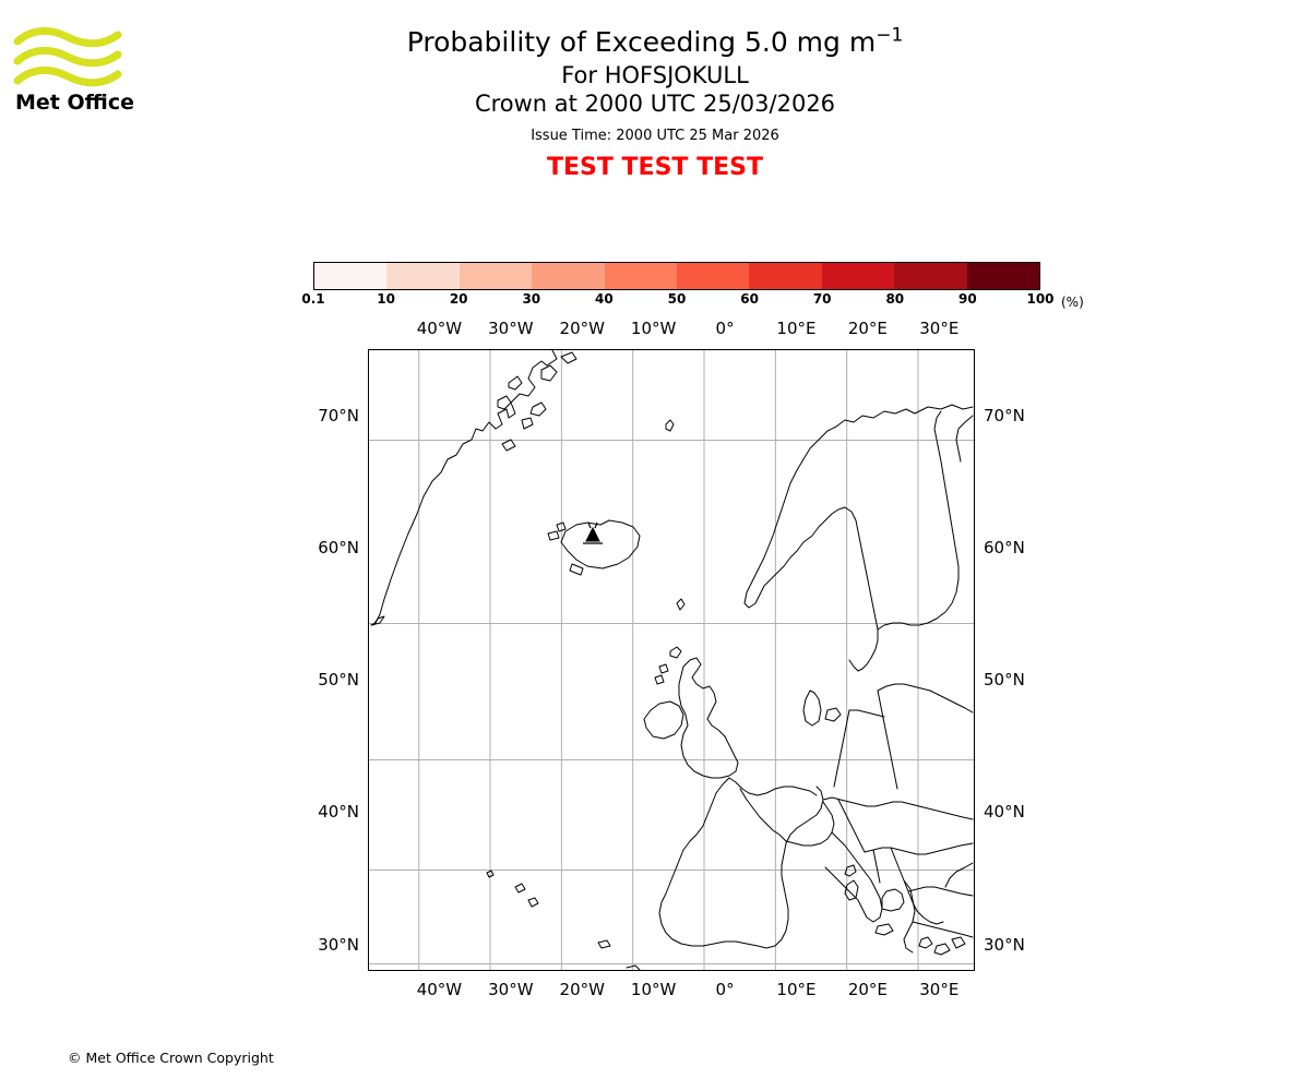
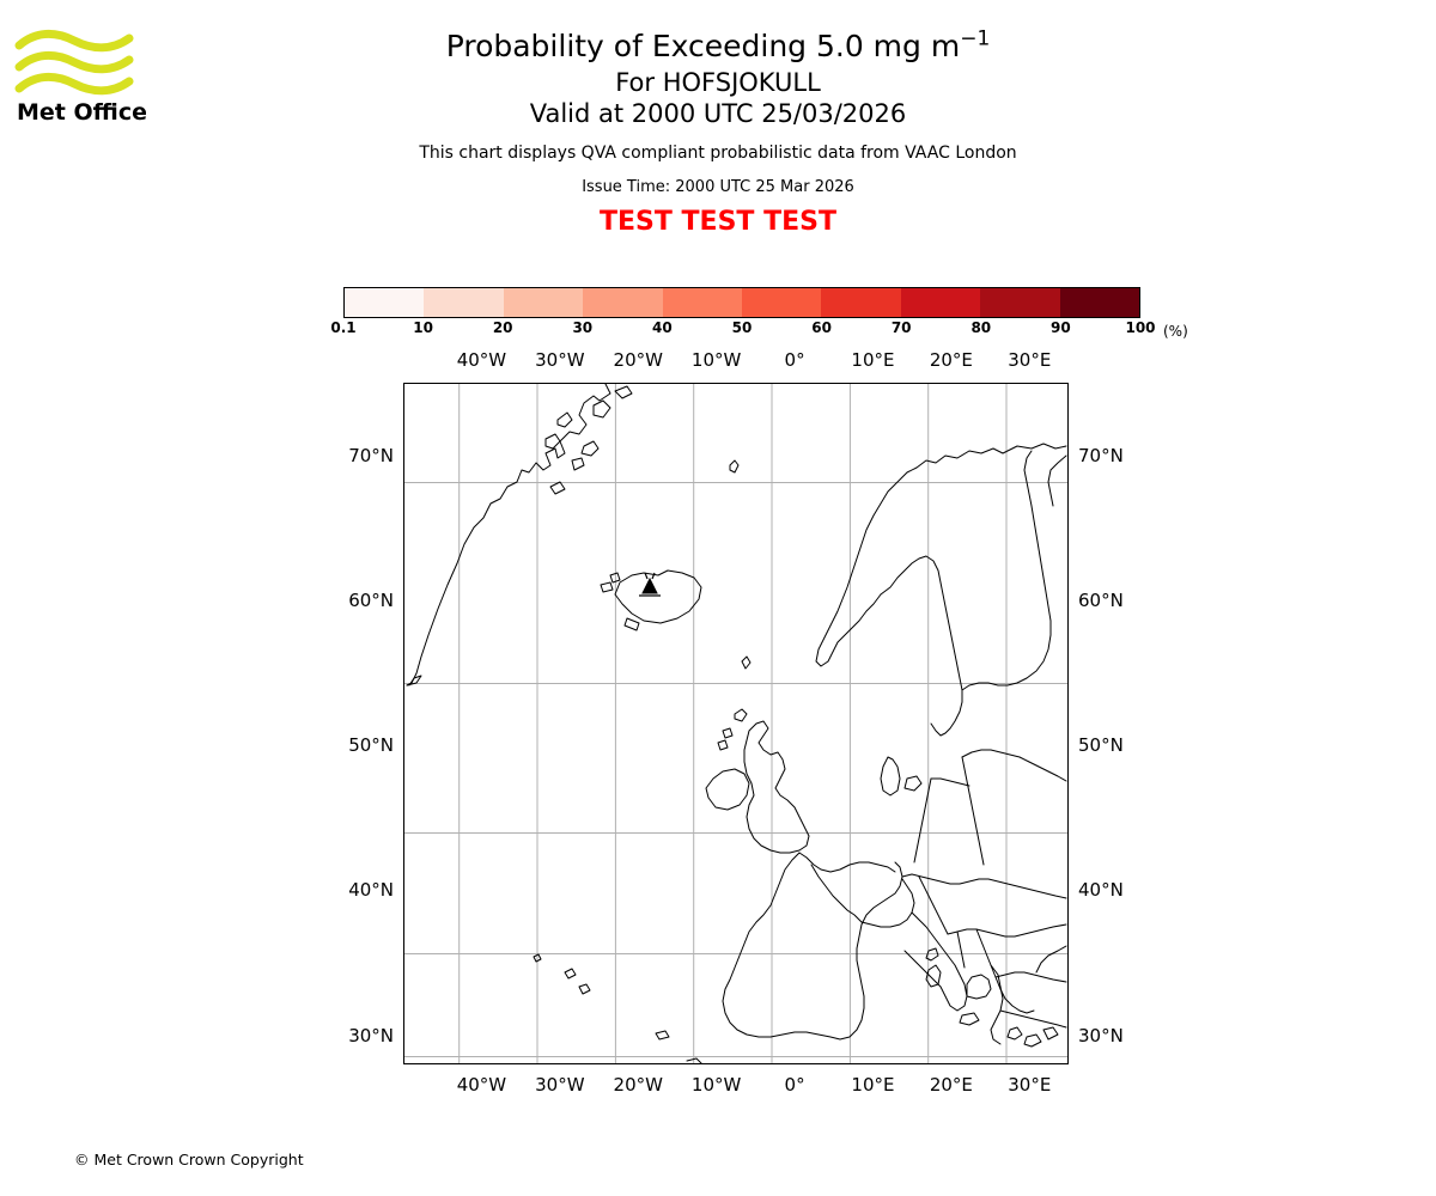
  Met Office
  Probability of Exceeding 5.0 mg m−1
  For HOFSJOKULL
- Crown at 2000 UTC 25/03/2026
+ Valid at 2000 UTC 25/03/2026
+ This chart displays QVA compliant probabilistic data from VAAC London
  Issue Time: 2000 UTC 25 Mar 2026
  TEST TEST TEST
  0.1
  10
  20
  30
  40
  50
  60
  70
  80
  90
  100
  (%)
  40°W
  40°W
  30°W
  30°W
  20°W
  20°W
  10°W
  10°W
  0°
  0°
  10°E
  10°E
  20°E
  20°E
  30°E
  30°E
  70°N
  70°N
  60°N
  60°N
  50°N
  50°N
  40°N
  40°N
  30°N
  30°N
- © Met Office Crown Copyright
+ © Met Crown Crown Copyright
